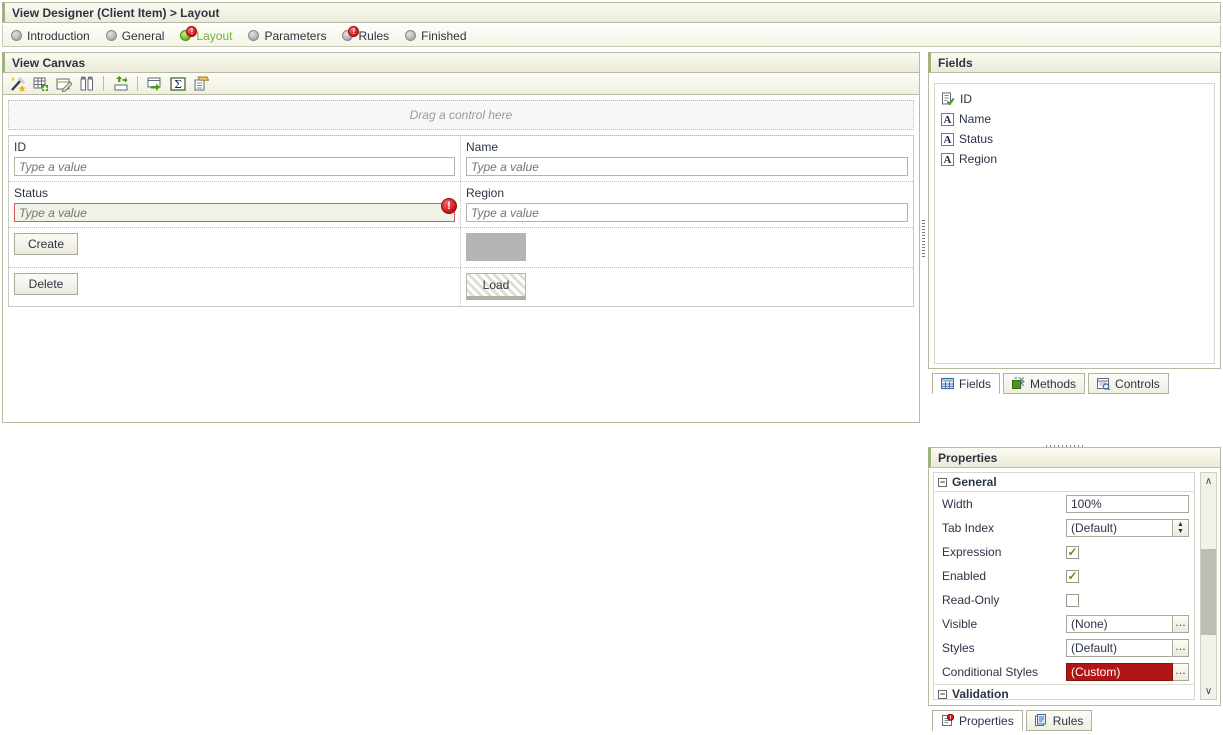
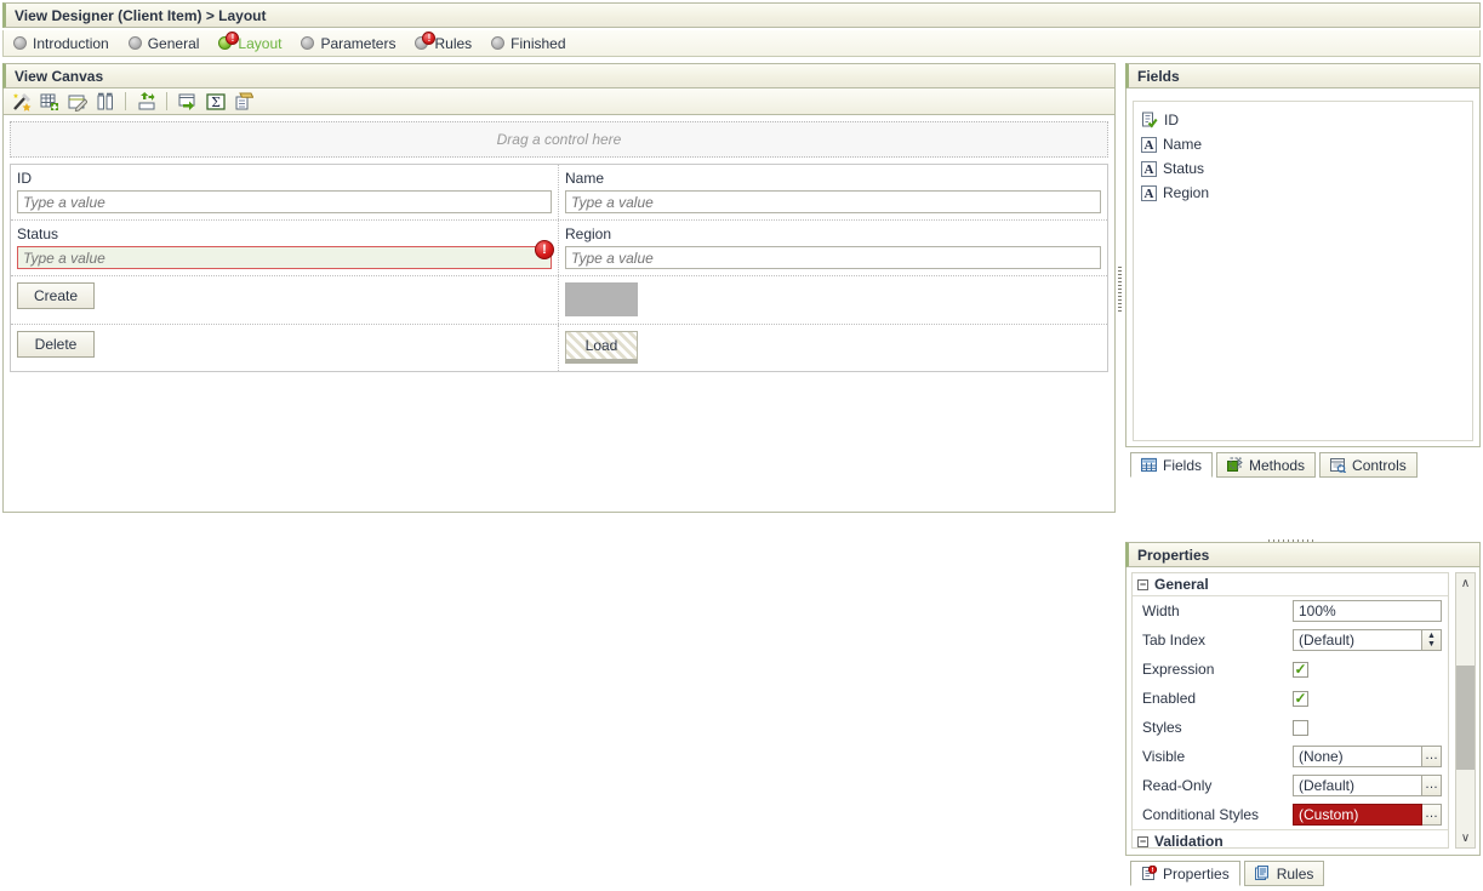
  View Designer (Client Item) > Layout
  Introduction
  General
  !
  Layout
  Parameters
  !
  Rules
  Finished
  View Canvas
  Σ
  Drag a control here
  ID
  Type a value
  Name
  Type a value
  Status
  Type a value
  !
  Region
  Type a value
  Create
  Delete
  Load
  Fields
  ID
  A
  Name
  A
  Status
  A
  Region
  Fields
  Methods
  Controls
  Properties
  −
  General
  Width
  100%
  Tab Index
  (Default)
  Expression
  ✓
  Enabled
  ✓
- Read-Only
+ Styles
  Visible
  (None)
  …
- Styles
+ Read-Only
  (Default)
  …
  Conditional Styles
  (Custom)
  …
  −
  Validation
  ∧
  ∨
  Properties
  Rules
